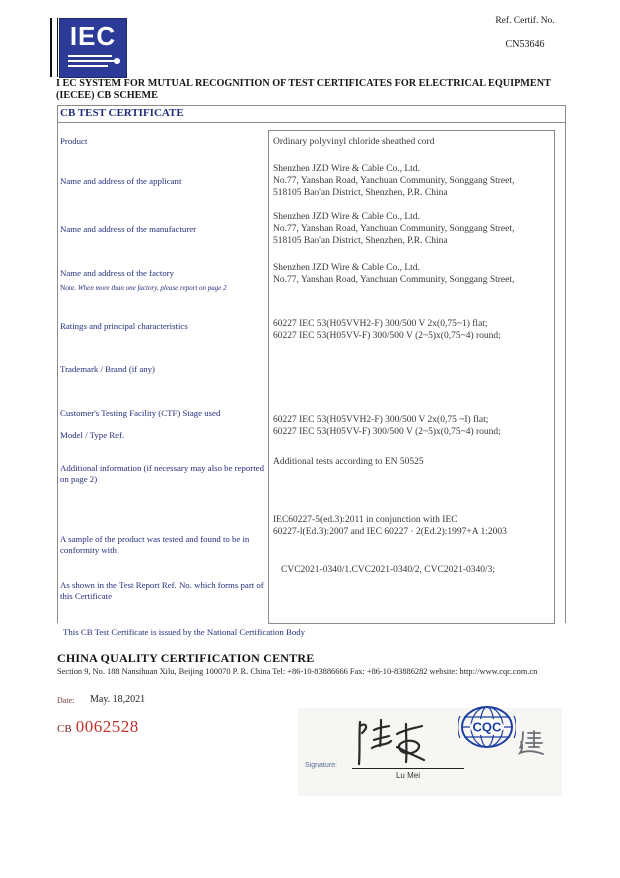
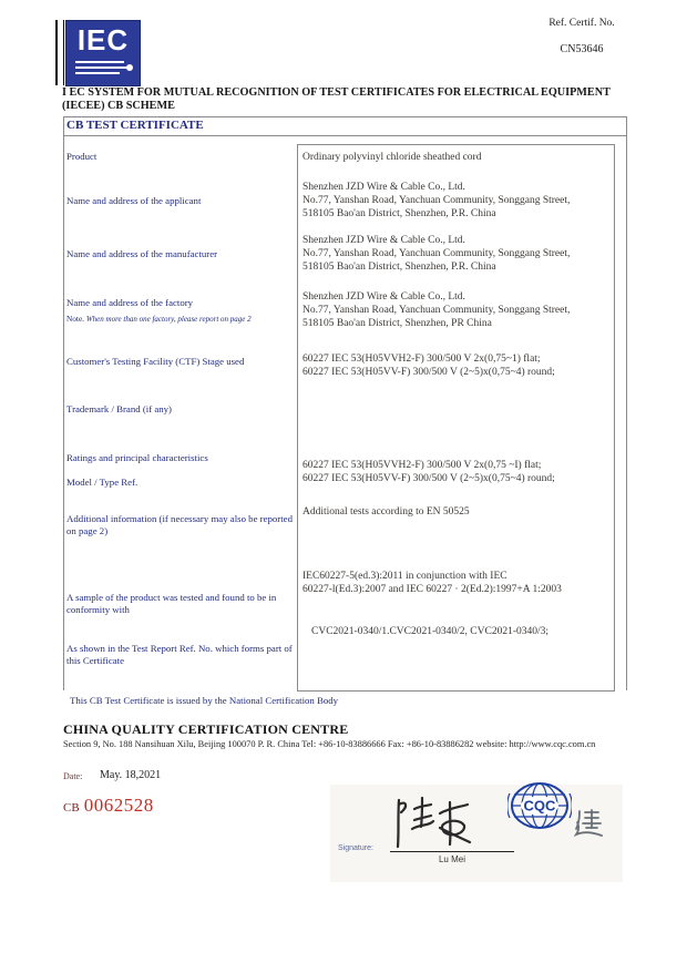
  IEC
  Ref. Certif. No.
  CN53646
  I EC SYSTEM FOR MUTUAL RECOGNITION OF TEST CERTIFICATES FOR ELECTRICAL EQUIPMENT
  (IECEE) CB SCHEME
  CB TEST CERTIFICATE
  Product
  Name and address of the applicant
  Name and address of the manufacturer
  Name and address of the factory
  Note. When more than one factory, please report on page 2
- Ratings and principal characteristics
+ Customer's Testing Facility (CTF) Stage used
  Trademark / Brand (if any)
- Customer's Testing Facility (CTF) Stage used
+ Ratings and principal characteristics
  Model / Type Ref.
  Additional information (if necessary may also be reported on page 2)
  A sample of the product was tested and found to be in conformity with
  As shown in the Test Report Ref. No. which forms part of this Certificate
  Ordinary polyvinyl chloride sheathed cord
  Shenzhen JZD Wire & Cable Co., Ltd.
  No.77, Yanshan Road, Yanchuan Community, Songgang Street,
  518105 Bao'an District, Shenzhen, P.R. China
  Shenzhen JZD Wire & Cable Co., Ltd.
  No.77, Yanshan Road, Yanchuan Community, Songgang Street,
  518105 Bao'an District, Shenzhen, P.R. China
  Shenzhen JZD Wire & Cable Co., Ltd.
  No.77, Yanshan Road, Yanchuan Community, Songgang Street,
+ 518105 Bao'an District, Shenzhen, PR China
  60227 IEC 53(H05VVH2-F) 300/500 V 2x(0,75~1) flat;
  60227 IEC 53(H05VV-F) 300/500 V (2~5)x(0,75~4) round;
  60227 IEC 53(H05VVH2-F) 300/500 V 2x(0,75 ~I) flat;
  60227 IEC 53(H05VV-F) 300/500 V (2~5)x(0,75~4) round;
  Additional tests according to EN 50525
  IEC60227-5(ed.3):2011 in conjunction with IEC
  60227-l(Ed.3):2007 and IEC 60227 · 2(Ed.2):1997+A 1:2003
  CVC2021-0340/1.CVC2021-0340/2, CVC2021-0340/3;
  This CB Test Certificate is issued by the National Certification Body
  CHINA QUALITY CERTIFICATION CENTRE
  Section 9, No. 188 Nansihuan Xilu, Beijing 100070 P. R. China Tel: +86-10-83886666 Fax: +86-10-83886282 website: http://www.cqc.com.cn
  Date:
  May. 18,2021
  CB 0062528
  Lu Mei
  CQC
